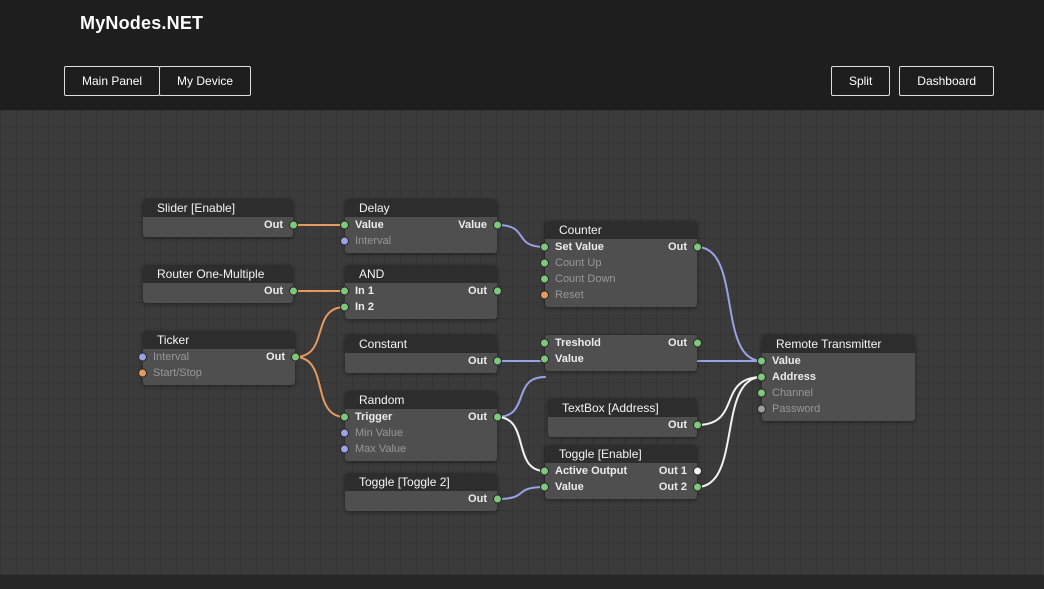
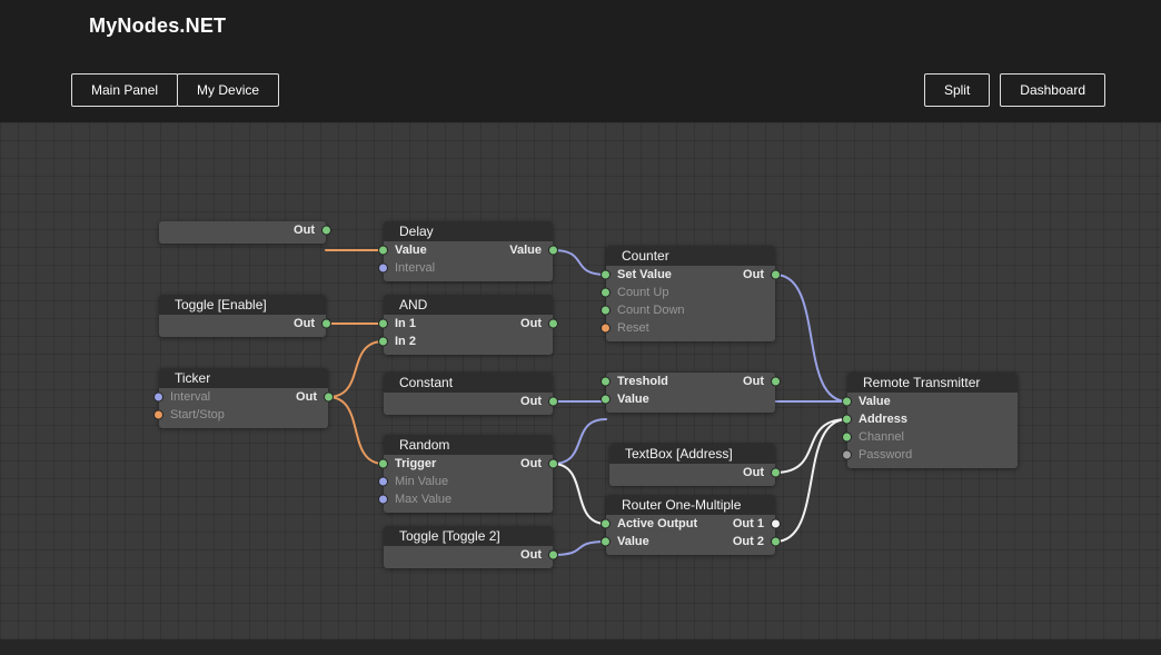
  MyNodes.NET
  Main Panel
  My Device
  Split
  Dashboard
- Slider [Enable]
  Out
  Delay
  Value
  Value
  Interval
  Counter
  Set Value
  Out
  Count Up
  Count Down
  Reset
- Router One-Multiple
+ Toggle [Enable]
  Out
  AND
  In 1
  Out
  In 2
  Ticker
  Interval
  Out
  Start/Stop
  Constant
  Out
  Treshold
  Out
  Value
  Remote Transmitter
  Value
  Address
  Channel
  Password
  Random
  Trigger
  Out
  Min Value
  Max Value
  TextBox [Address]
  Out
- Toggle [Enable]
+ Router One-Multiple
  Active Output
  Out 1
  Value
  Out 2
  Toggle [Toggle 2]
  Out
